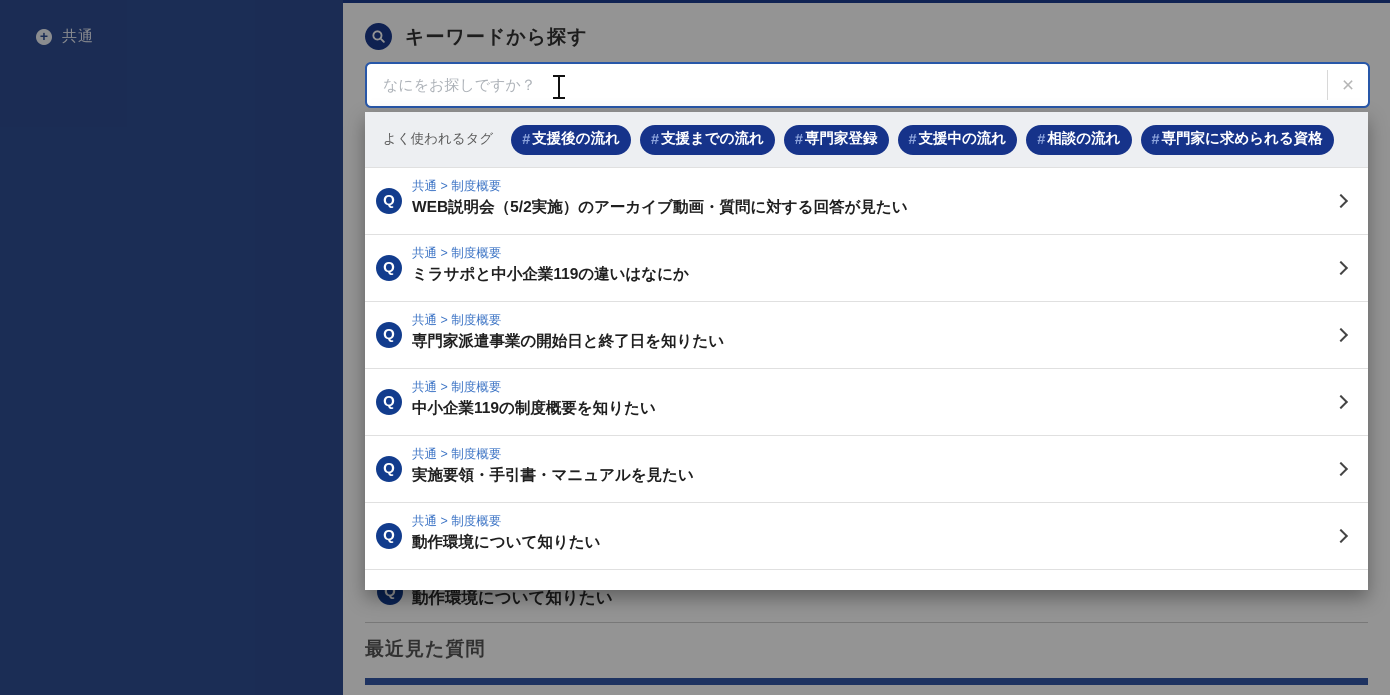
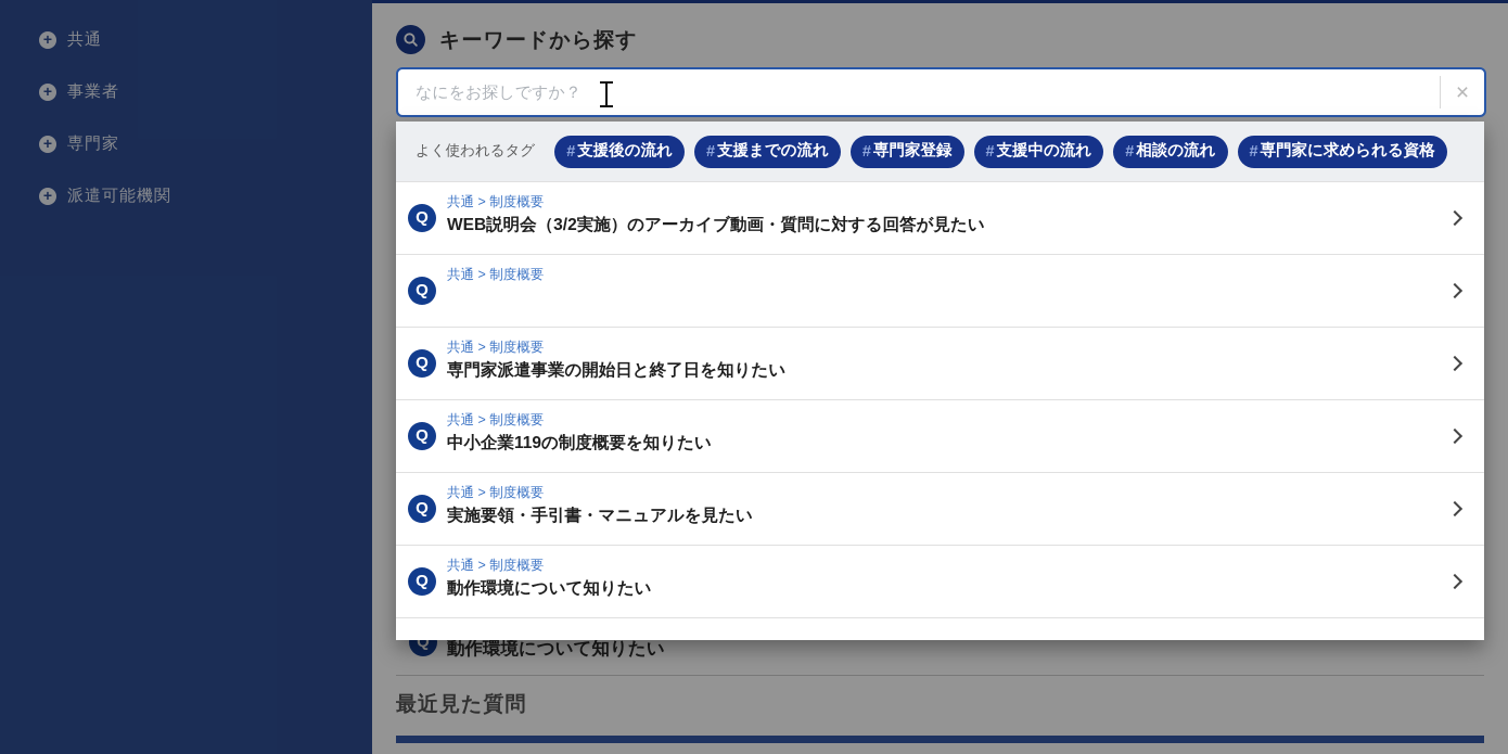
  共通
+ 事業者
+ 専門家
+ 派遣可能機関
  キーワードから探す
  Q
  動作環境について知りたい
  最近見た質問
  なにをお探しですか？
  ×
  よく使われるタグ
  #
  支援後の流れ
  #
  支援までの流れ
  #
  専門家登録
  #
  支援中の流れ
  #
  相談の流れ
  #
  専門家に求められる資格
  Q
  共通 > 制度概要
- WEB説明会（5/2実施）のアーカイブ動画・質問に対する回答が見たい
+ WEB説明会（3/2実施）のアーカイブ動画・質問に対する回答が見たい
  Q
  共通 > 制度概要
- ミラサポと中小企業119の違いはなにか
  Q
  共通 > 制度概要
  専門家派遣事業の開始日と終了日を知りたい
  Q
  共通 > 制度概要
  中小企業119の制度概要を知りたい
  Q
  共通 > 制度概要
  実施要領・手引書・マニュアルを見たい
  Q
  共通 > 制度概要
  動作環境について知りたい
